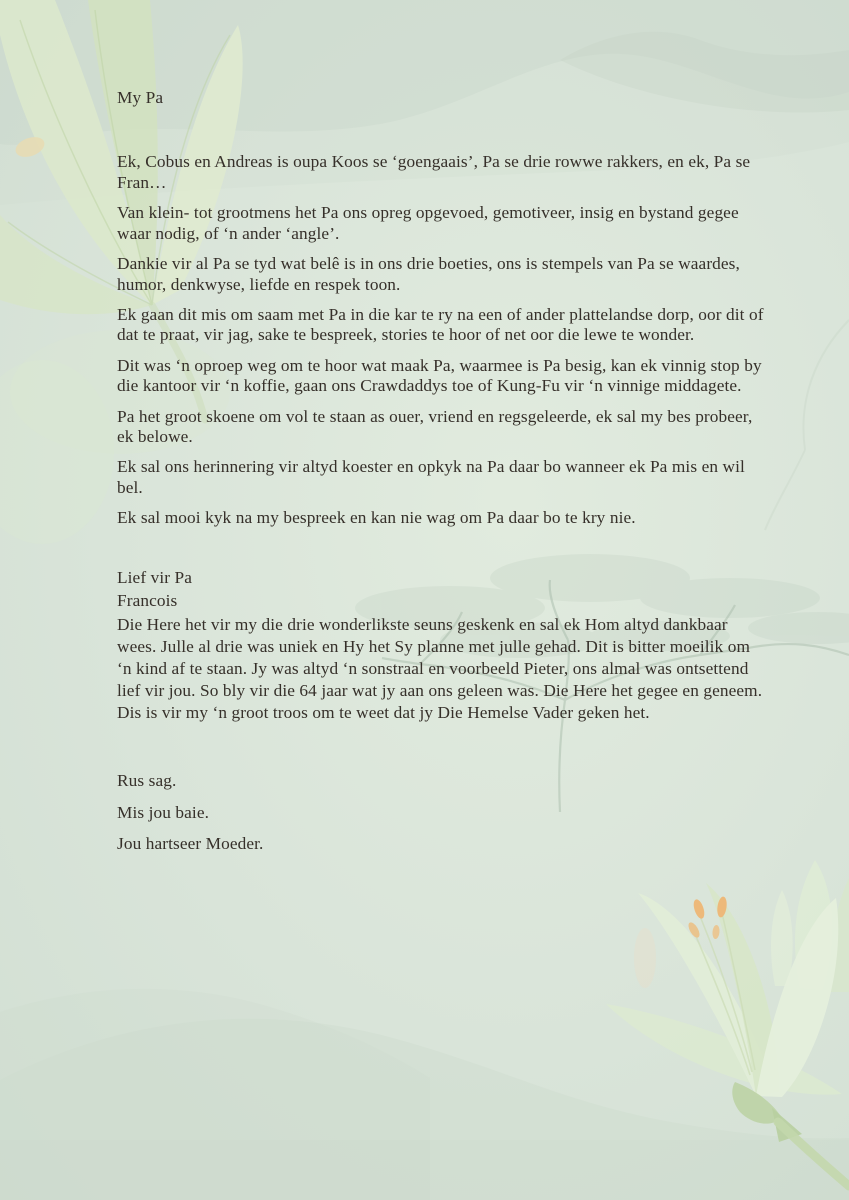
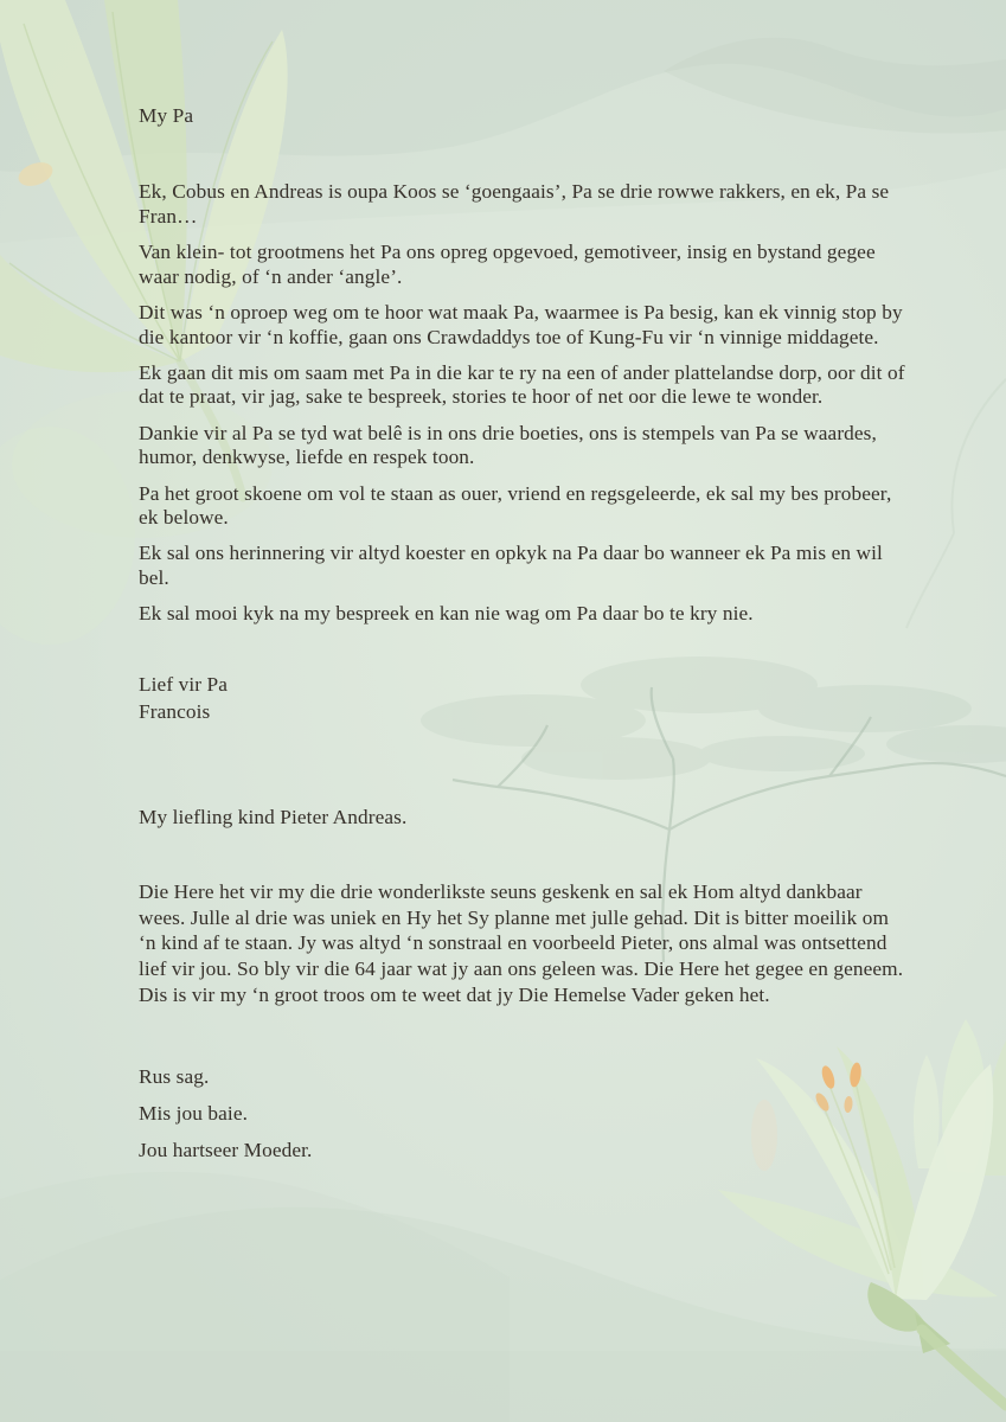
  My Pa
  Ek, Cobus en Andreas is oupa Koos se ‘goengaais’, Pa se drie rowwe rakkers, en ek, Pa se Fran…
  Van klein- tot grootmens het Pa ons opreg opgevoed, gemotiveer, insig en bystand gegee waar nodig, of ‘n ander ‘angle’.
- Dankie vir al Pa se tyd wat belê is in ons drie boeties, ons is stempels van Pa se waardes, humor, denkwyse, liefde en respek toon.
+ Dit was ‘n oproep weg om te hoor wat maak Pa, waarmee is Pa besig, kan ek vinnig stop by die kantoor vir ‘n koffie, gaan ons Crawdaddys toe of Kung-Fu vir ‘n vinnige middagete.
  Ek gaan dit mis om saam met Pa in die kar te ry na een of ander plattelandse dorp, oor dit of dat te praat, vir jag, sake te bespreek, stories te hoor of net oor die lewe te wonder.
- Dit was ‘n oproep weg om te hoor wat maak Pa, waarmee is Pa besig, kan ek vinnig stop by die kantoor vir ‘n koffie, gaan ons Crawdaddys toe of Kung-Fu vir ‘n vinnige middagete.
+ Dankie vir al Pa se tyd wat belê is in ons drie boeties, ons is stempels van Pa se waardes, humor, denkwyse, liefde en respek toon.
  Pa het groot skoene om vol te staan as ouer, vriend en regsgeleerde, ek sal my bes probeer, ek belowe.
  Ek sal ons herinnering vir altyd koester en opkyk na Pa daar bo wanneer ek Pa mis en wil bel.
  Ek sal mooi kyk na my bespreek en kan nie wag om Pa daar bo te kry nie.
  Lief vir Pa
  Francois
+ My liefling kind Pieter Andreas.
  Die Here het vir my die drie wonderlikste seuns geskenk en sal ek Hom altyd dankbaar wees. Julle al drie was uniek en Hy het Sy planne met julle gehad. Dit is bitter moeilik om ‘n kind af te staan. Jy was altyd ‘n sonstraal en voorbeeld Pieter, ons almal was ontsettend lief vir jou. So bly vir die 64 jaar wat jy aan ons geleen was. Die Here het gegee en geneem. Dis is vir my ‘n groot troos om te weet dat jy Die Hemelse Vader geken het.
  Rus sag.
  Mis jou baie.
  Jou hartseer Moeder.
